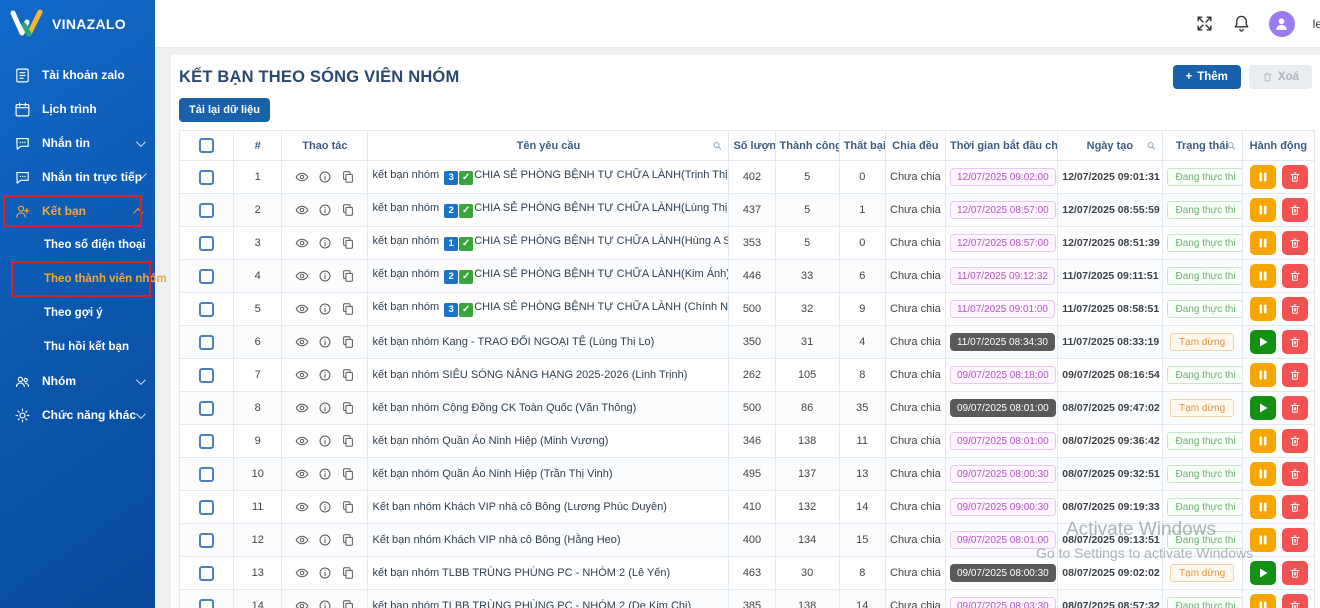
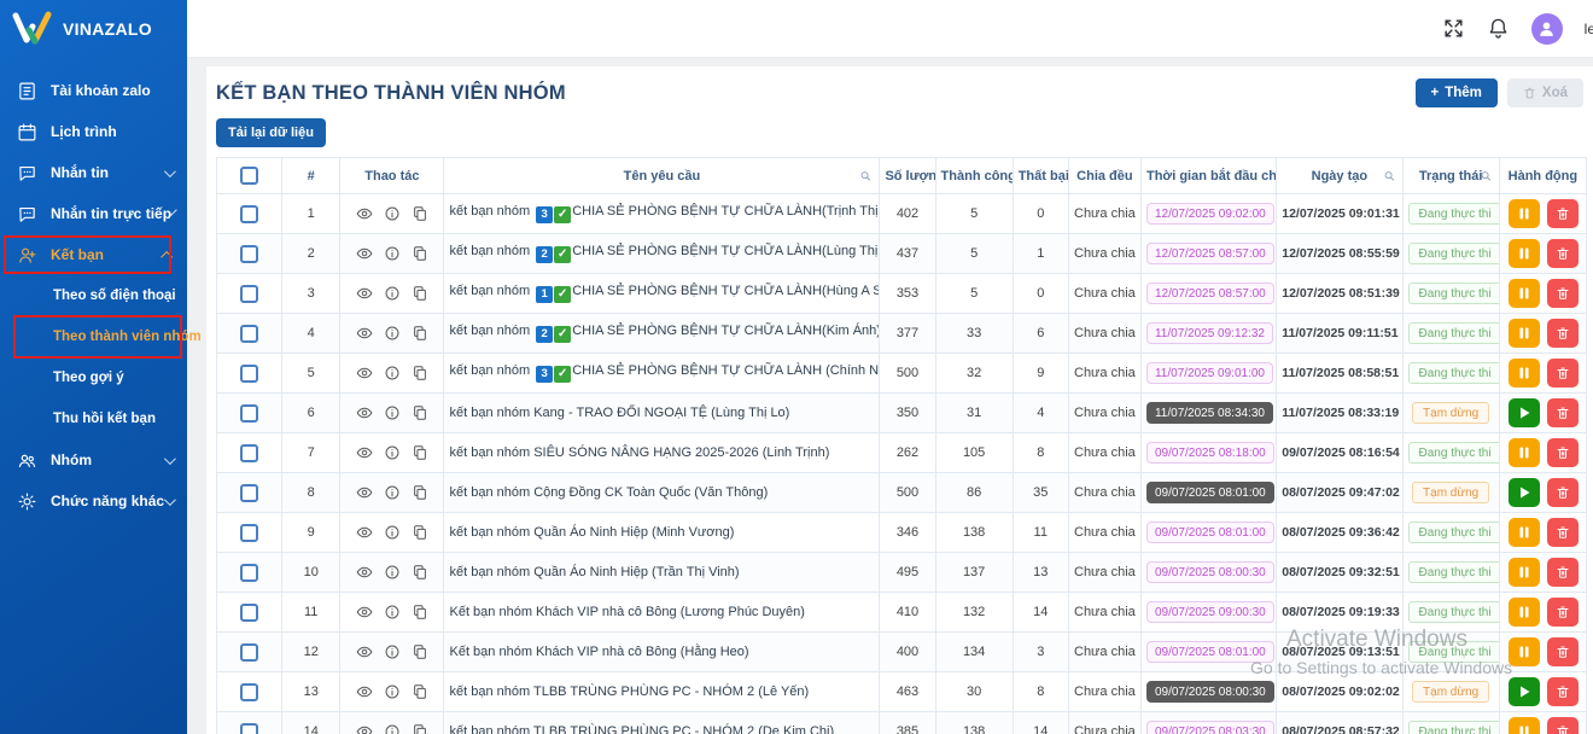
  VINAZALO
  Tài khoản zalo
  Lịch trình
  Nhắn tin
  Nhắn tin trực tiếp
  Kết bạn
  Theo số điện thoại
  Theo thành viên nhóm
  Theo gợi ý
  Thu hồi kết bạn
  Nhóm
  Chức năng khác
  le
- KẾT BẠN THEO SÓNG VIÊN NHÓM
+ KẾT BẠN THEO THÀNH VIÊN NHÓM
  +
  Thêm
  Xoá
  Tải lại dữ liệu
  	#	Thao tác	Tên yêu cầu	Số lượn	Thành côn	Thất bạ	Chia đều	Thời gian bắt đầu ch	Ngày tạo	Trạng thái	Hành động
  	1		kết bạn nhóm 3 ✓ CHIA SẺ PHÒNG BỆNH TỰ CHỮA LÀNH(Trịnh Thị	402	5	0	Chưa chia	12/07/2025 09:02:00	12/07/2025 09:01:31	Đang thực thi
  	2		kết bạn nhóm 2 ✓ CHIA SẺ PHÒNG BỆNH TỰ CHỮA LÀNH(Lùng Thị	437	5	1	Chưa chia	12/07/2025 08:57:00	12/07/2025 08:55:59	Đang thực thi
  	3		kết bạn nhóm 1 ✓ CHIA SẺ PHÒNG BỆNH TỰ CHỮA LÀNH(Hùng A S	353	5	0	Chưa chia	12/07/2025 08:57:00	12/07/2025 08:51:39	Đang thực thi
- 	4		kết bạn nhóm 2 ✓ CHIA SẺ PHÒNG BỆNH TỰ CHỮA LÀNH(Kim Ánh)	446	33	6	Chưa chia	11/07/2025 09:12:32	11/07/2025 09:11:51	Đang thực thi
+ 	4		kết bạn nhóm 2 ✓ CHIA SẺ PHÒNG BỆNH TỰ CHỮA LÀNH(Kim Ánh)	377	33	6	Chưa chia	11/07/2025 09:12:32	11/07/2025 09:11:51	Đang thực thi
  	5		kết bạn nhóm 3 ✓ CHIA SẺ PHÒNG BỆNH TỰ CHỮA LÀNH (Chính N	500	32	9	Chưa chia	11/07/2025 09:01:00	11/07/2025 08:58:51	Đang thực thi
  	6		kết bạn nhóm Kang - TRAO ĐỔI NGOẠI TỆ (Lùng Thị Lo)	350	31	4	Chưa chia	11/07/2025 08:34:30	11/07/2025 08:33:19	Tạm dừng
  	7		kết bạn nhóm SIÊU SÓNG NÂNG HẠNG 2025-2026 (Linh Trịnh)	262	105	8	Chưa chia	09/07/2025 08:18:00	09/07/2025 08:16:54	Đang thực thi
  	8		kết bạn nhóm Cộng Đồng CK Toàn Quốc (Văn Thông)	500	86	35	Chưa chia	09/07/2025 08:01:00	08/07/2025 09:47:02	Tạm dừng
  	9		kết bạn nhóm Quần Áo Ninh Hiệp (Minh Vương)	346	138	11	Chưa chia	09/07/2025 08:01:00	08/07/2025 09:36:42	Đang thực thi
  	10		kết bạn nhóm Quần Áo Ninh Hiệp (Trần Thị Vinh)	495	137	13	Chưa chia	09/07/2025 08:00:30	08/07/2025 09:32:51	Đang thực thi
  	11		Kết bạn nhóm Khách VIP nhà cô Bông (Lương Phúc Duyên)	410	132	14	Chưa chia	09/07/2025 09:00:30	08/07/2025 09:19:33	Đang thực thi
- 	12		Kết bạn nhóm Khách VIP nhà cô Bông (Hằng Heo)	400	134	15	Chưa chia	09/07/2025 08:01:00	08/07/2025 09:13:51	Đang thực thi
+ 	12		Kết bạn nhóm Khách VIP nhà cô Bông (Hằng Heo)	400	134	3	Chưa chia	09/07/2025 08:01:00	08/07/2025 09:13:51	Đang thực thi
  	13		kết bạn nhóm TLBB TRÙNG PHÙNG PC - NHÓM 2 (Lê Yến)	463	30	8	Chưa chia	09/07/2025 08:00:30	08/07/2025 09:02:02	Tạm dừng
  	14		kết bạn nhóm TLBB TRÙNG PHÙNG PC - NHÓM 2 (De Kim Chi)	385	138	14	Chưa chia	09/07/2025 08:03:30	08/07/2025 08:57:32	Đang thực thi
  Activate Windows
  Go to Settings to activate Windows
